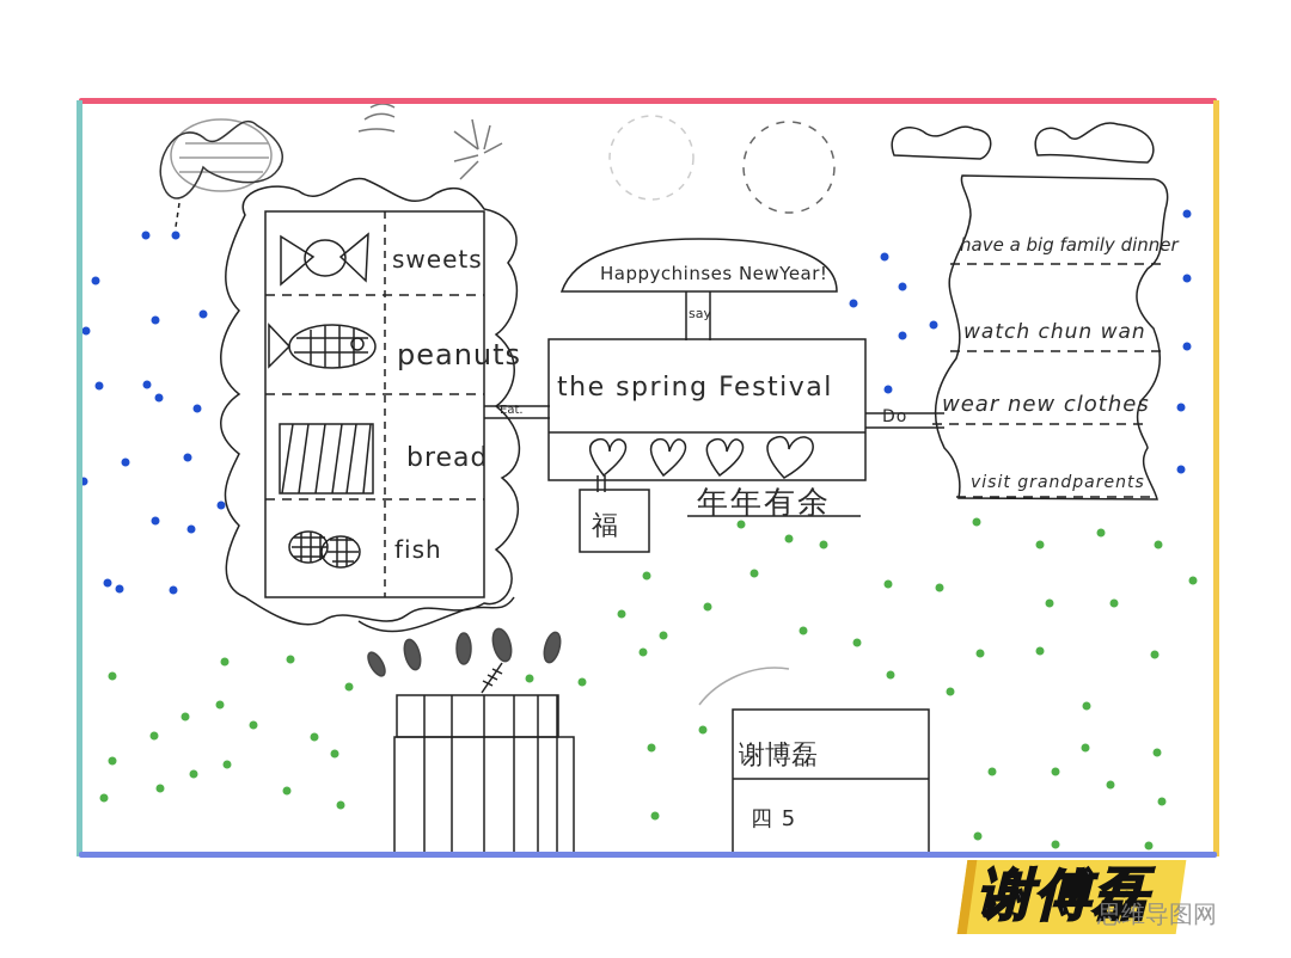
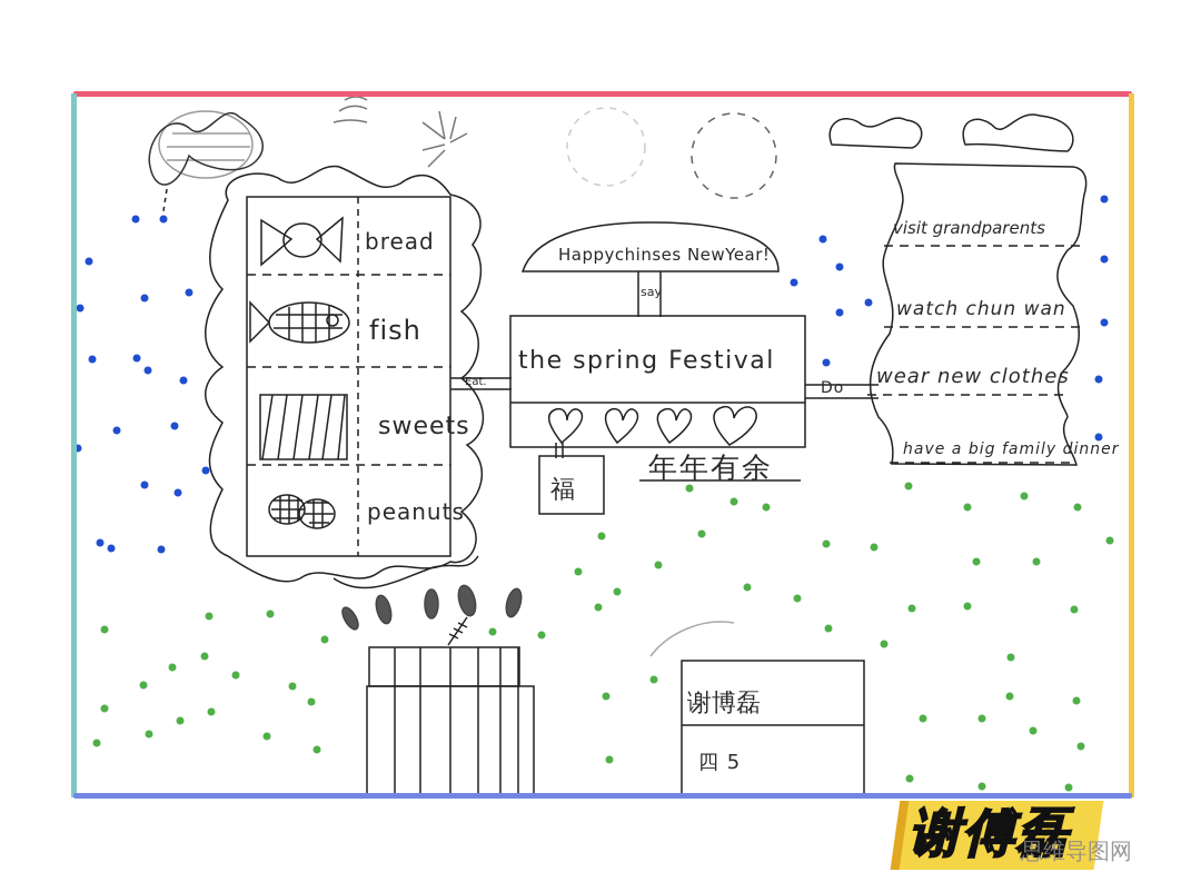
- sweets
+ bread
- peanuts
+ fish
- bread
+ sweets
- fish
+ peanuts
  Eat.
  say
  Do
  Happychinses NewYear!
  the spring Festival
  福
  年年有余
- have a big family dinner
+ visit grandparents
  watch chun wan
  wear new clothes
- visit grandparents
+ have a big family dinner
  谢博磊
  四 5
  谢傅磊
  思维导图网
